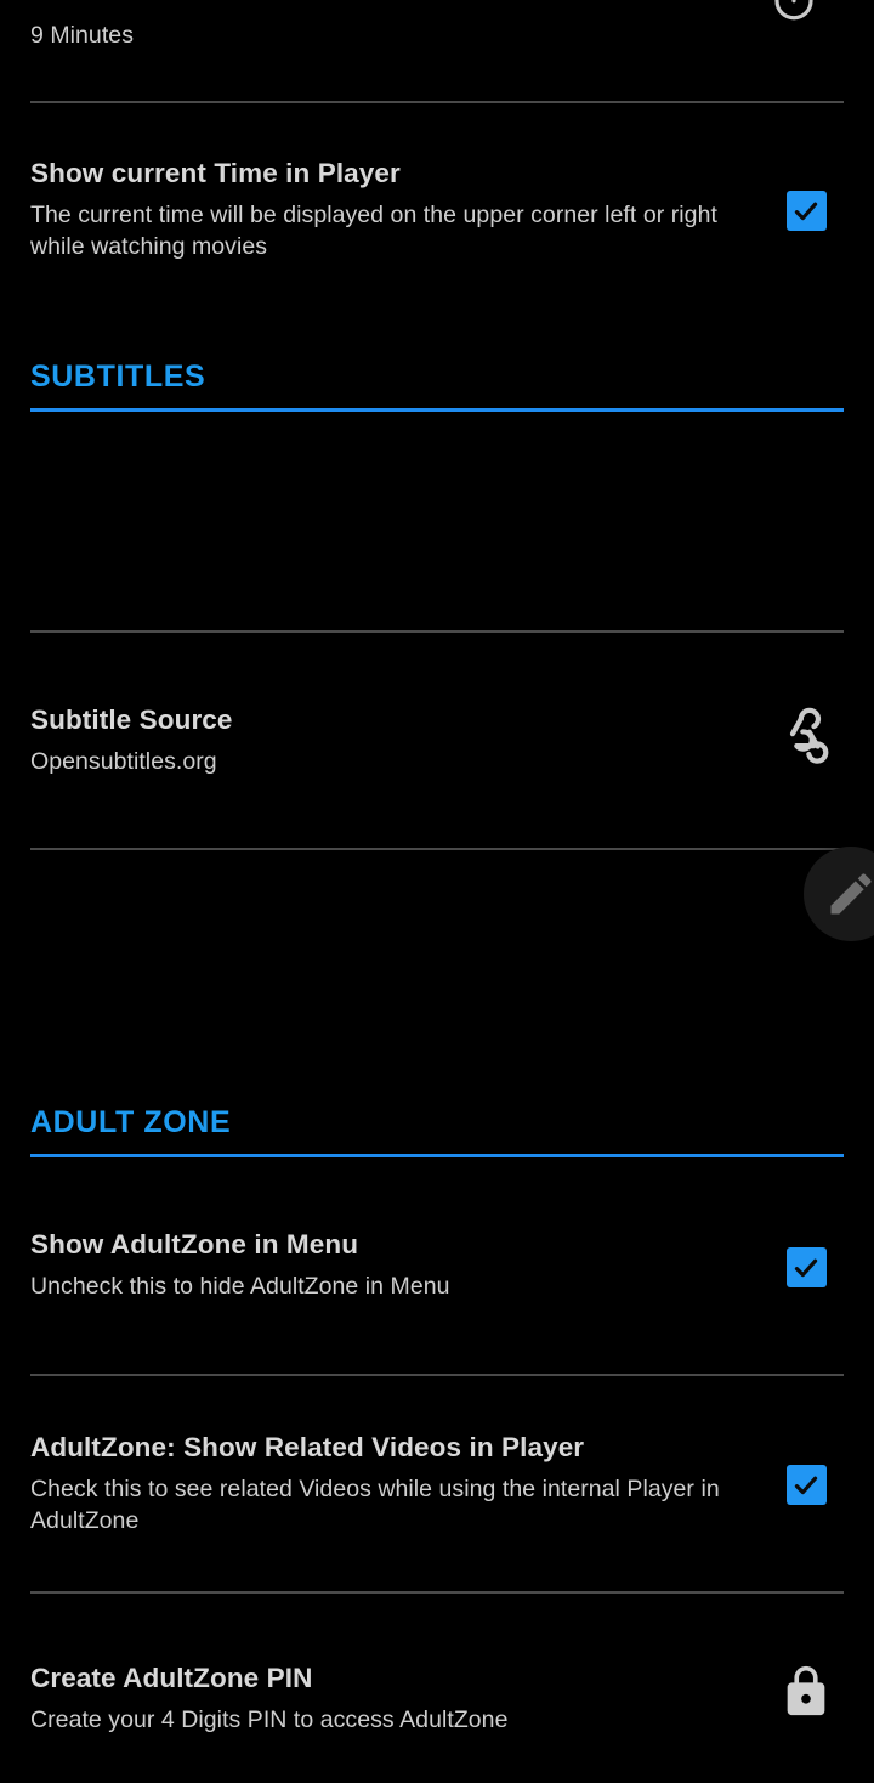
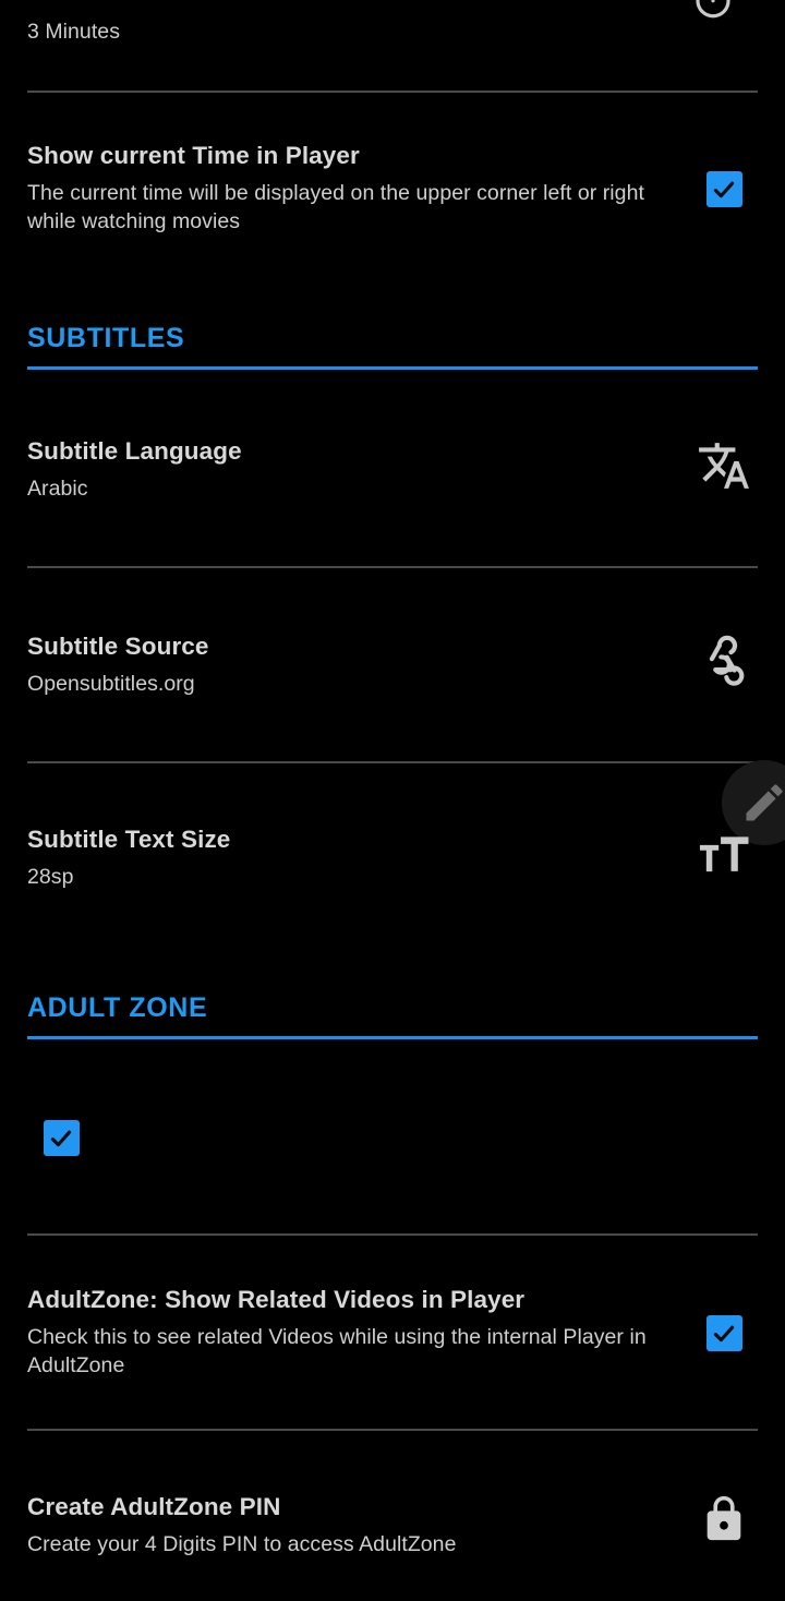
- 9 Minutes
+ 3 Minutes
  Show current Time in Player
  The current time will be displayed on the upper corner left or right while watching movies
  SUBTITLES
+ Subtitle Language
+ Arabic
  Subtitle Source
  Opensubtitles.org
+ Subtitle Text Size
+ 28sp
  ADULT ZONE
- Show AdultZone in Menu
- Uncheck this to hide AdultZone in Menu
  AdultZone: Show Related Videos in Player
  Check this to see related Videos while using the internal Player in AdultZone
  Create AdultZone PIN
  Create your 4 Digits PIN to access AdultZone
